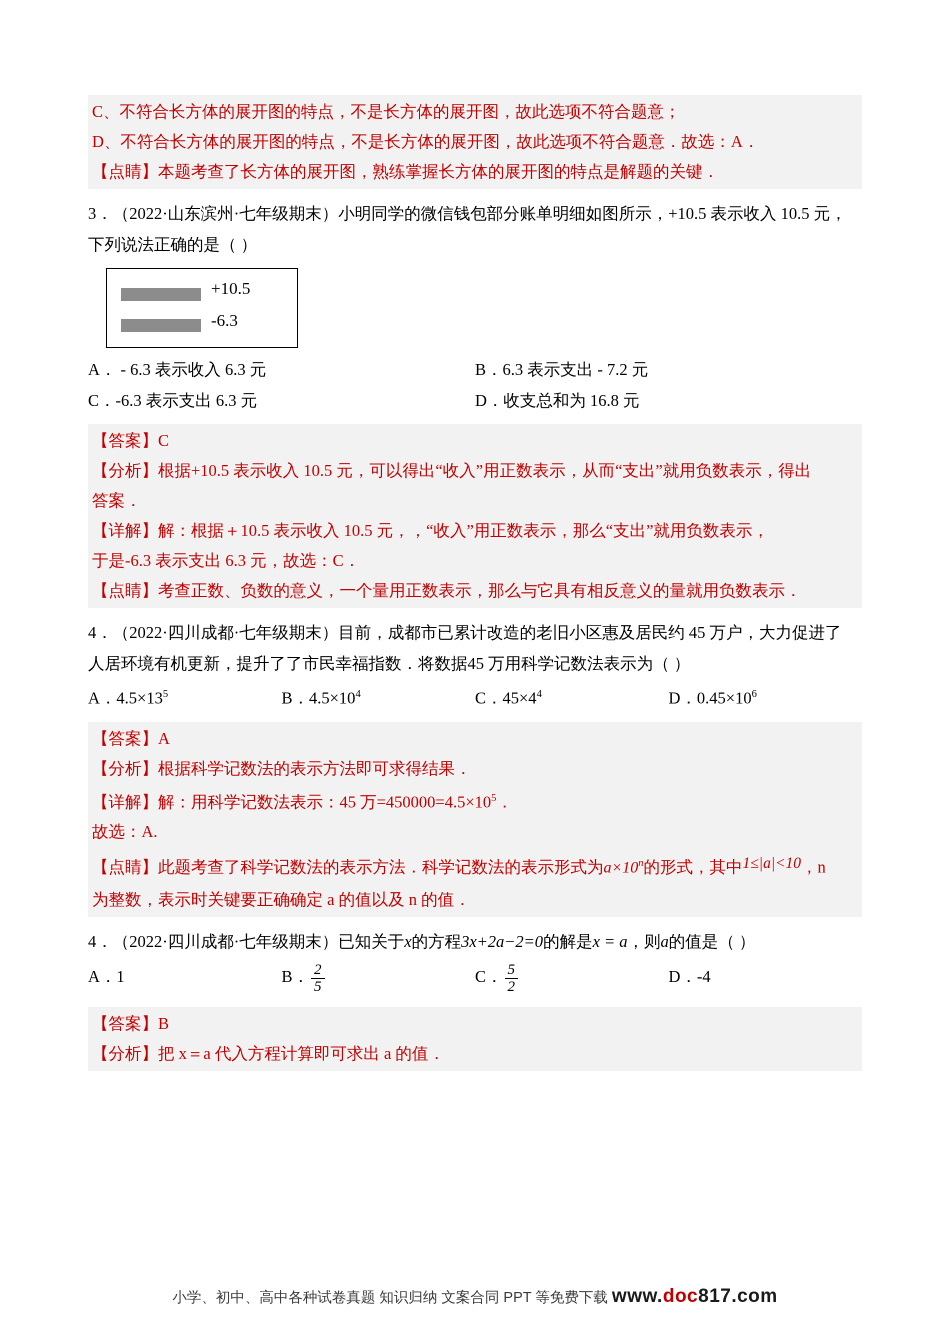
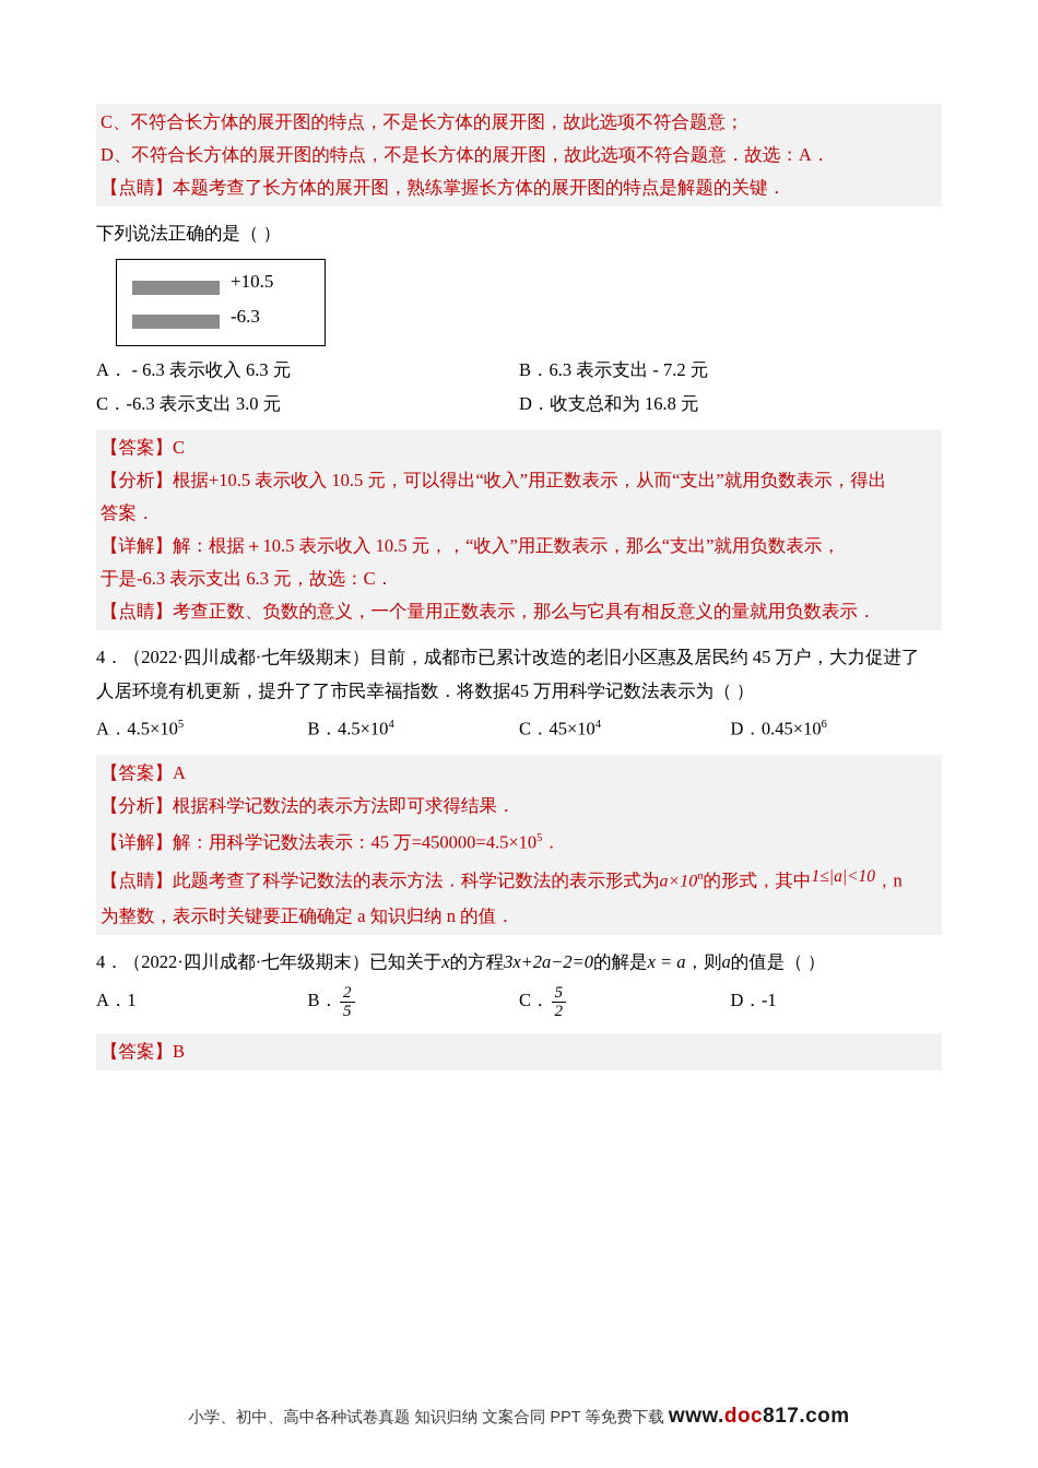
  C、不符合长方体的展开图的特点，不是长方体的展开图，故此选项不符合题意；
  D、不符合长方体的展开图的特点，不是长方体的展开图，故此选项不符合题意．故选：A．
  【点睛】本题考查了长方体的展开图，熟练掌握长方体的展开图的特点是解题的关键．
- 3．（2022·山东滨州·七年级期末）小明同学的微信钱包部分账单明细如图所示，+10.5 表示收入 10.5 元，
  下列说法正确的是（ ）
  +10.5
  -6.3
  A． - 6.3 表示收入 6.3 元
  B．6.3 表示支出 - 7.2 元
- C．-6.3 表示支出 6.3 元
+ C．-6.3 表示支出 3.0 元
  D．收支总和为 16.8 元
  【答案】C
  【分析】根据+10.5 表示收入 10.5 元，可以得出“收入”用正数表示，从而“支出”就用负数表示，得出
  答案．
  【详解】解：根据＋10.5 表示收入 10.5 元，，“收入”用正数表示，那么“支出”就用负数表示，
  于是-6.3 表示支出 6.3 元，故选：C．
  【点睛】考查正数、负数的意义，一个量用正数表示，那么与它具有相反意义的量就用负数表示．
  4．（2022·四川成都·七年级期末）目前，成都市已累计改造的老旧小区惠及居民约 45 万户，大力促进了
  人居环境有机更新，提升了了市民幸福指数．将数据45 万用科学记数法表示为（ ）
- A．4.5×135
+ A．4.5×105
  B．4.5×104
- C．45×44
+ C．45×104
  D．0.45×106
  【答案】A
  【分析】根据科学记数法的表示方法即可求得结果．
  【详解】解：用科学记数法表示：45 万=450000=4.5×105．
- 故选：A.
  【点睛】此题考查了科学记数法的表示方法．科学记数法的表示形式为a×10n的形式，其中1≤|a|<10，n
- 为整数，表示时关键要正确确定 a 的值以及 n 的值．
+ 为整数，表示时关键要正确确定 a 知识归纳 n 的值．
  4．（2022·四川成都·七年级期末）已知关于x的方程3x+2a−2=0的解是x = a，则a的值是（ ）
  A．1
  B．
  2
  5
  C．
  5
  2
- D．-4
+ D．-1
  【答案】B
- 【分析】把 x＝a 代入方程计算即可求出 a 的值．
  小学、初中、高中各种试卷真题 知识归纳 文案合同 PPT 等免费下载 www.doc817.com
